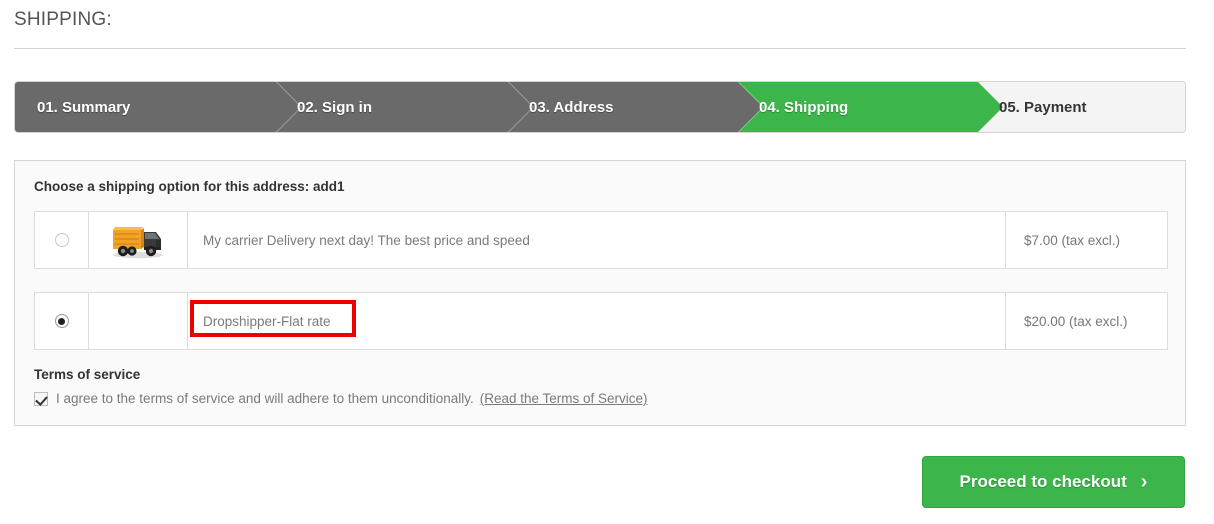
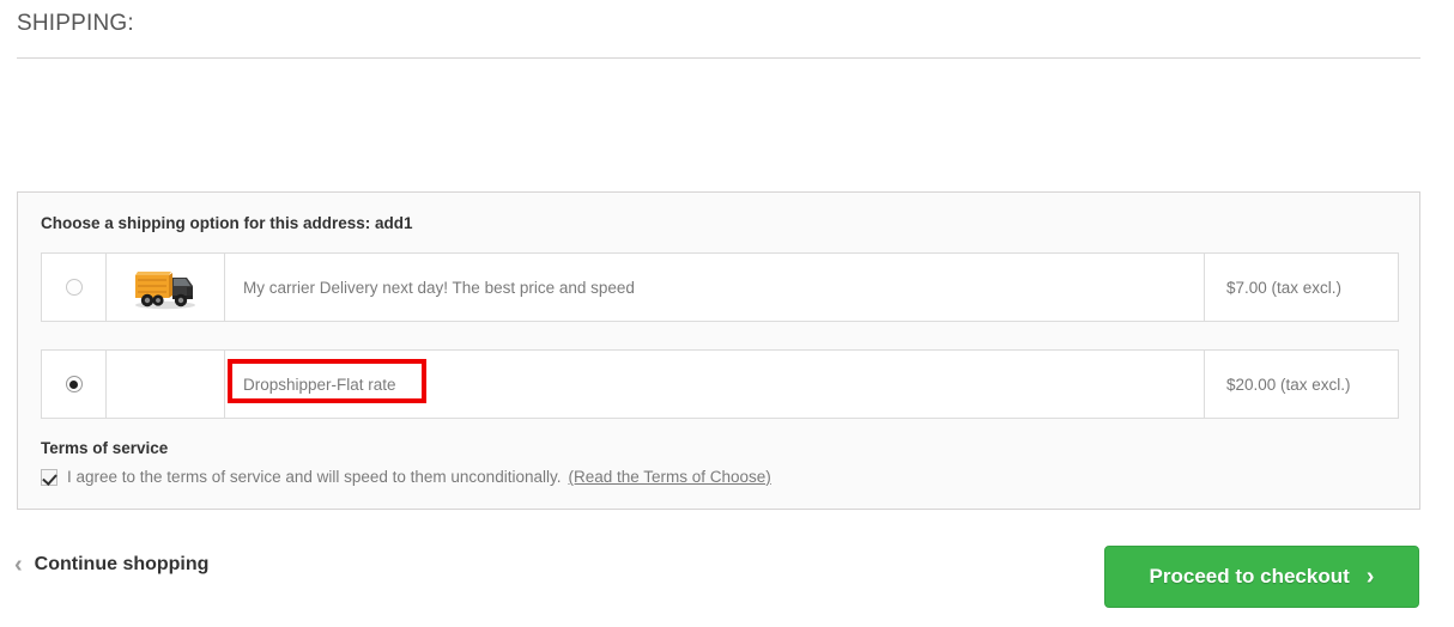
  SHIPPING:
- 01. Summary
- 02. Sign in
- 03. Address
- 04. Shipping
- 05. Payment
  Choose a shipping option for this address: add1
  My carrier Delivery next day! The best price and speed
  $7.00 (tax excl.)
  Dropshipper-Flat rate
  $20.00 (tax excl.)
  Terms of service
- I agree to the terms of service and will adhere to them unconditionally.
+ I agree to the terms of service and will speed to them unconditionally.
- (Read the Terms of Service)
+ (Read the Terms of Choose)
+ ‹
+ Continue shopping
  Proceed to checkout
  ›
